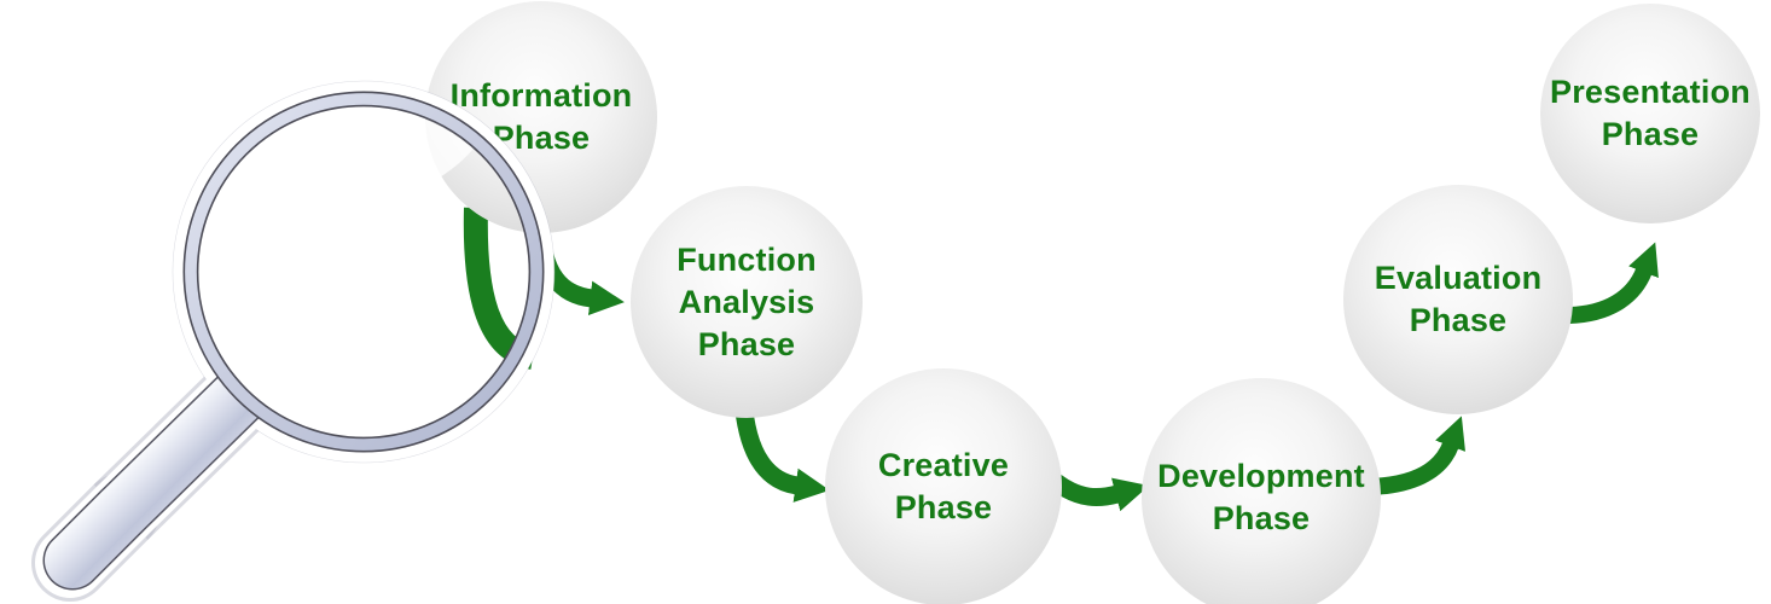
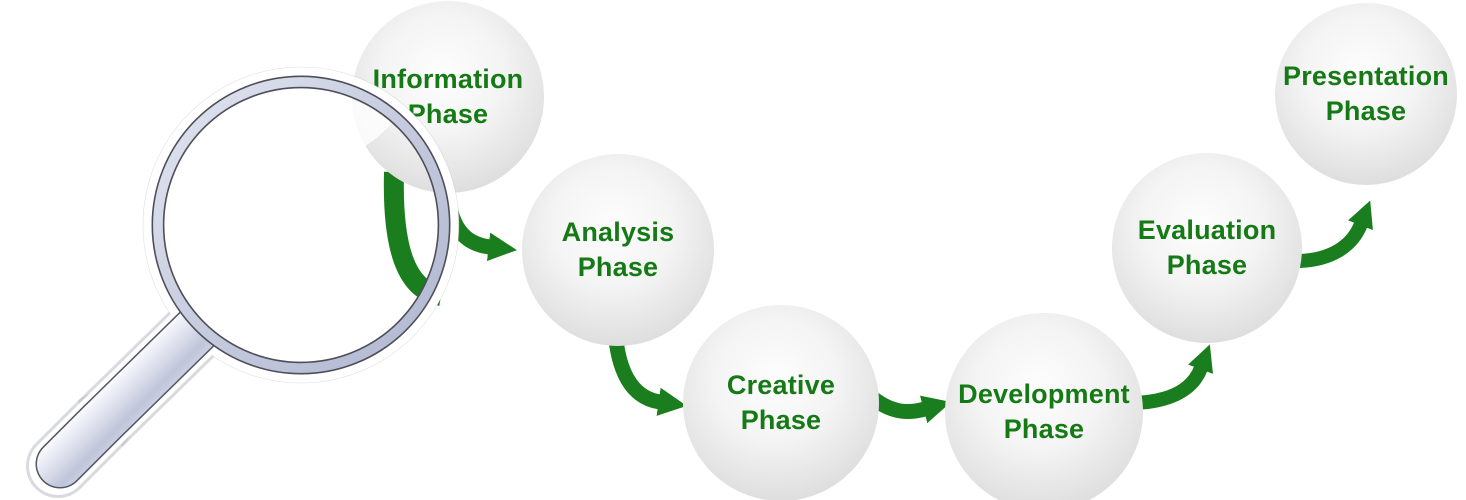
  Information
  Phase
- Function
  Analysis
  Phase
  Creative
  Phase
  Development
  Phase
  Evaluation
  Phase
  Presentation
  Phase
